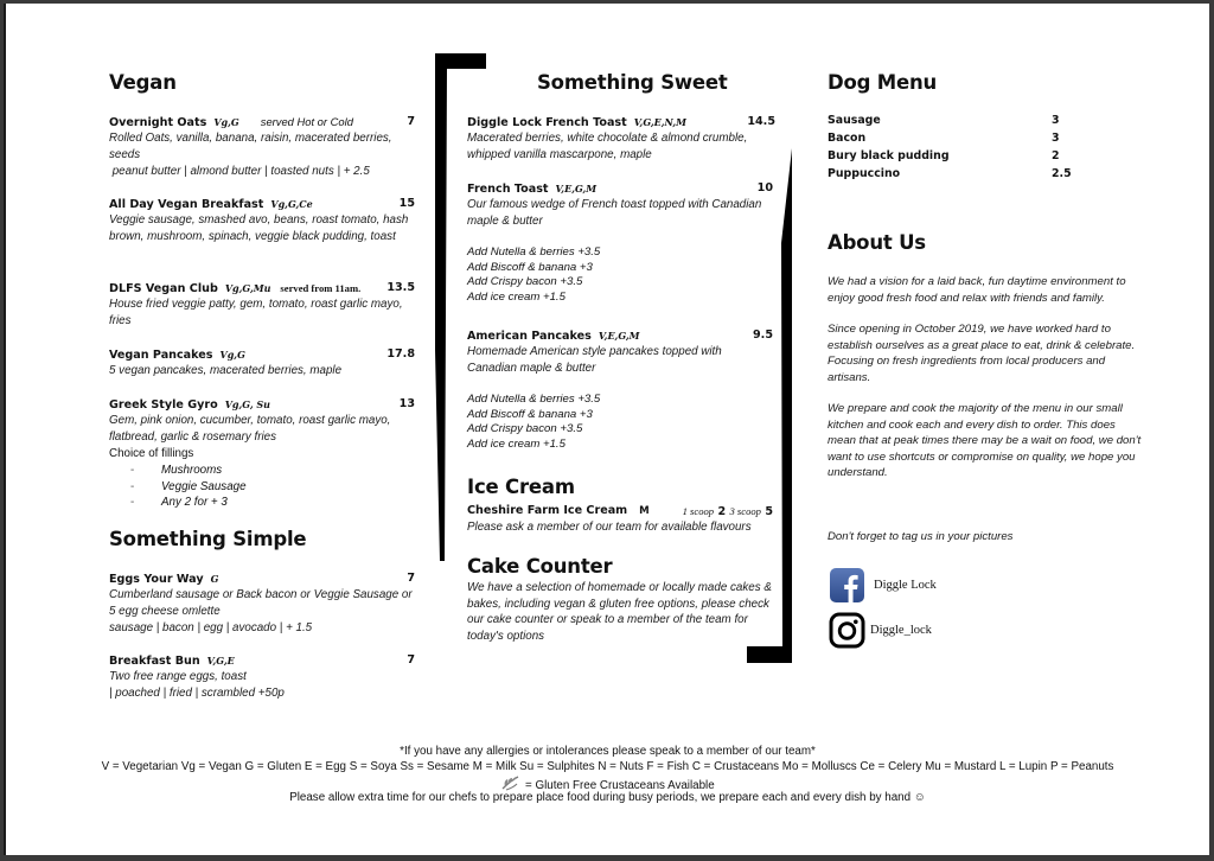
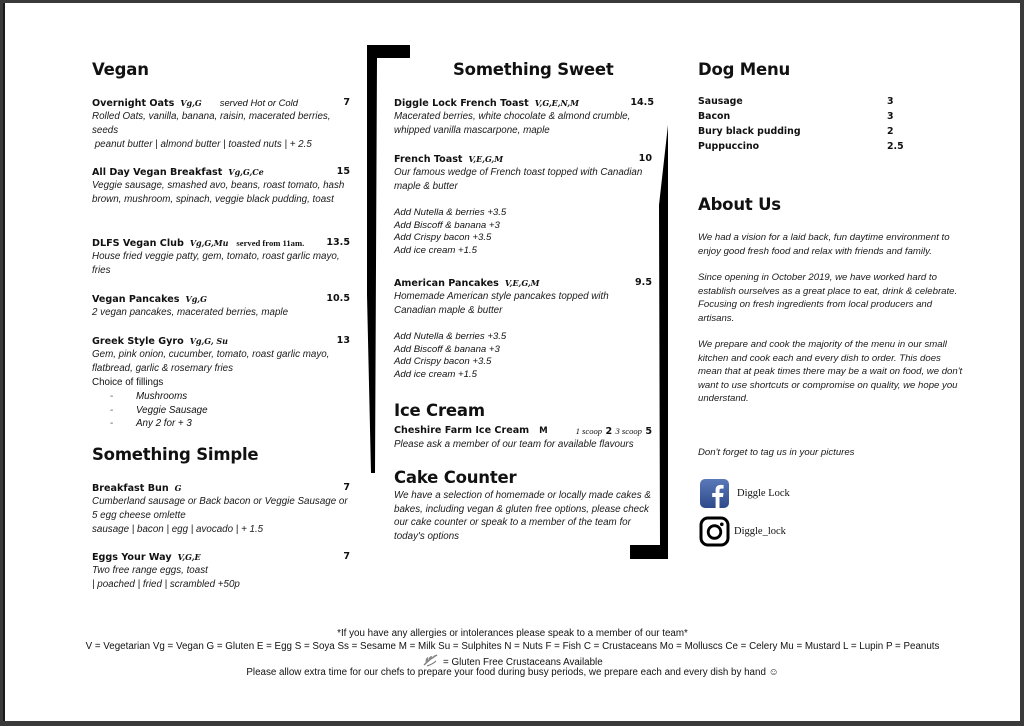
  Vegan
  Overnight Oats Vg,G served Hot or Cold
  7
  Rolled Oats, vanilla, banana, raisin, macerated berries, seeds
  peanut butter | almond butter | toasted nuts | + 2.5
  All Day Vegan Breakfast Vg,G,Ce
  15
  Veggie sausage, smashed avo, beans, roast tomato, hash brown, mushroom, spinach, veggie black pudding, toast
  DLFS Vegan Club Vg,G,Mu served from 11am.
  13.5
  House fried veggie patty, gem, tomato, roast garlic mayo, fries
  Vegan Pancakes Vg,G
- 17.8
+ 10.5
- 5 vegan pancakes, macerated berries, maple
+ 2 vegan pancakes, macerated berries, maple
  Greek Style Gyro Vg,G, Su
  13
  Gem, pink onion, cucumber, tomato, roast garlic mayo, flatbread, garlic & rosemary fries
  Choice of fillings
  Mushrooms
  Veggie Sausage
  Any 2 for + 3
  Something Simple
- Eggs Your Way G
+ Breakfast Bun G
  7
  Cumberland sausage or Back bacon or Veggie Sausage or 5 egg cheese omlette
  sausage | bacon | egg | avocado | + 1.5
- Breakfast Bun V,G,E
+ Eggs Your Way V,G,E
  7
  Two free range eggs, toast
  | poached | fried | scrambled +50p
  Something Sweet
  Diggle Lock French Toast V,G,E,N,M
  14.5
  Macerated berries, white chocolate & almond crumble, whipped vanilla mascarpone, maple
  French Toast V,E,G,M
  10
  Our famous wedge of French toast topped with Canadian maple & butter
  Add Nutella & berries +3.5
  Add Biscoff & banana +3
  Add Crispy bacon +3.5
  Add ice cream +1.5
  American Pancakes V,E,G,M
  9.5
  Homemade American style pancakes topped with Canadian maple & butter
  Add Nutella & berries +3.5
  Add Biscoff & banana +3
  Add Crispy bacon +3.5
  Add ice cream +1.5
  Ice Cream
  Cheshire Farm Ice Cream M
  1 scoop 2 3 scoop 5
  Please ask a member of our team for available flavours
  Cake Counter
  We have a selection of homemade or locally made cakes & bakes, including vegan & gluten free options, please check our cake counter or speak to a member of the team for today's options
  Dog Menu
  Sausage
  3
  Bacon
  3
  Bury black pudding
  2
  Puppuccino
  2.5
  About Us
  We had a vision for a laid back, fun daytime environment to enjoy good fresh food and relax with friends and family.
  Since opening in October 2019, we have worked hard to establish ourselves as a great place to eat, drink & celebrate. Focusing on fresh ingredients from local producers and artisans.
  We prepare and cook the majority of the menu in our small kitchen and cook each and every dish to order. This does mean that at peak times there may be a wait on food, we don't want to use shortcuts or compromise on quality, we hope you understand.
  Don't forget to tag us in your pictures
  Diggle Lock
  Diggle_lock
  *If you have any allergies or intolerances please speak to a member of our team*
  V = Vegetarian Vg = Vegan G = Gluten E = Egg S = Soya Ss = Sesame M = Milk Su = Sulphites N = Nuts F = Fish C = Crustaceans Mo = Molluscs Ce = Celery Mu = Mustard L = Lupin P = Peanuts
  = Gluten Free Crustaceans Available
- Please allow extra time for our chefs to prepare place food during busy periods, we prepare each and every dish by hand ☺
+ Please allow extra time for our chefs to prepare your food during busy periods, we prepare each and every dish by hand ☺
